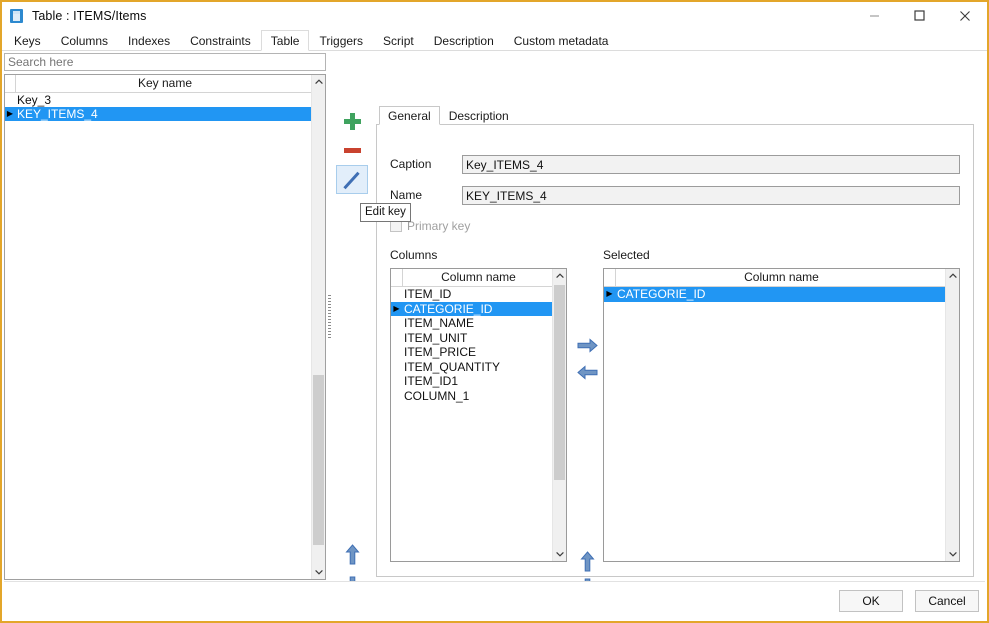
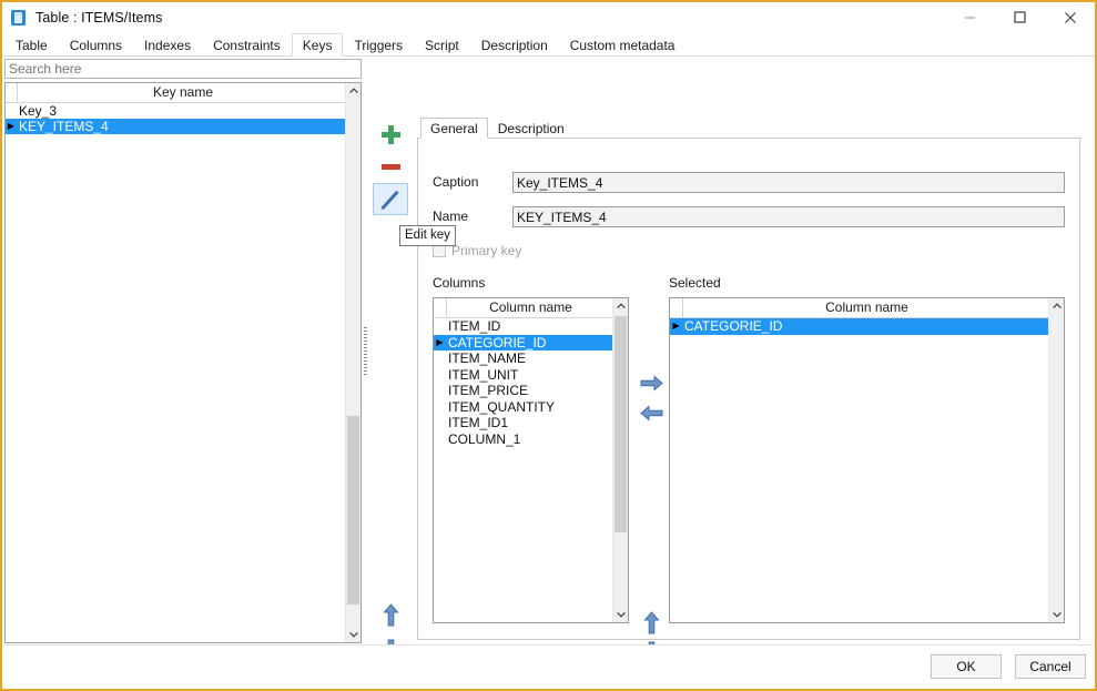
  Table : ITEMS/Items
- Keys
+ Table
  Columns
  Indexes
  Constraints
- Table
+ Keys
  Triggers
  Script
  Description
  Custom metadata
  Search here
  Key name
  Key_3
  ▶
  KEY_ITEMS_4
  Edit key
  General
  Description
  Caption
  Key_ITEMS_4
  Name
  KEY_ITEMS_4
  Primary key
  Columns
  Column name
  ITEM_ID
  ▶
  CATEGORIE_ID
  ITEM_NAME
  ITEM_UNIT
  ITEM_PRICE
  ITEM_QUANTITY
  ITEM_ID1
  COLUMN_1
  Selected
  Column name
  ▶
  CATEGORIE_ID
  OK
  Cancel
